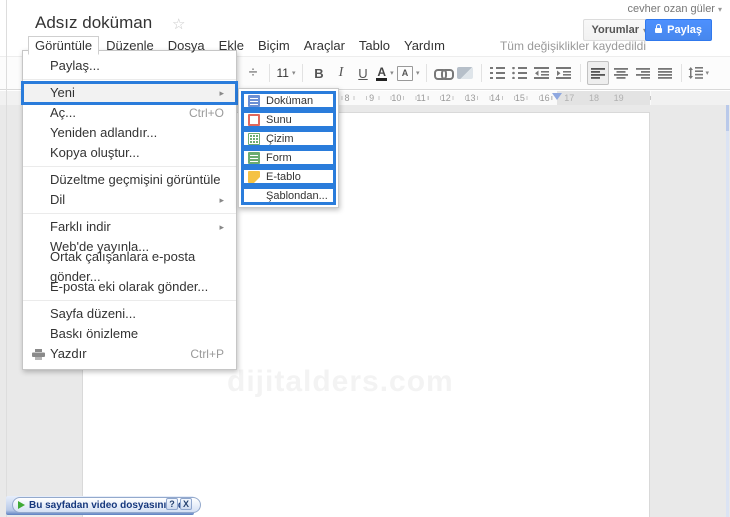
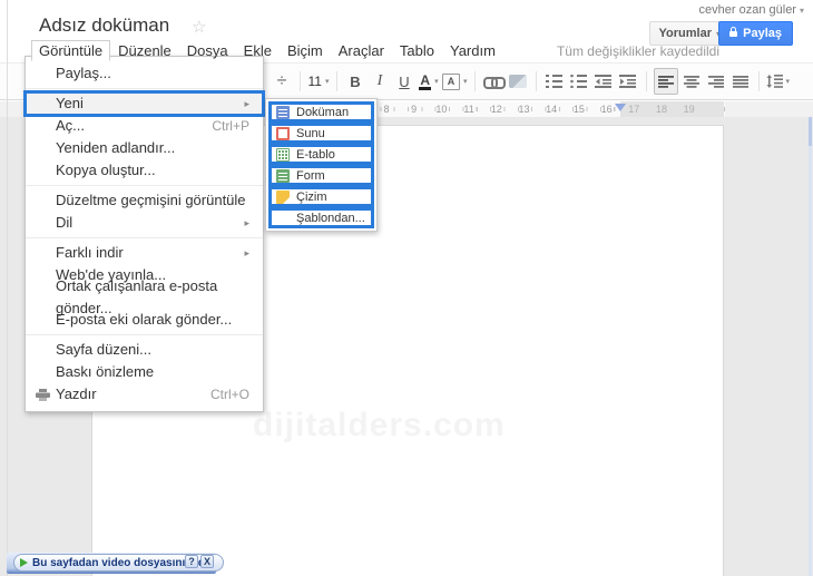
  cevher ozan güler ▾
  Adsız doküman
  ☆
  Yorumlar
  Paylaş
  Görüntüle
  Düzenle
  Dosya
  Ekle
  Biçim
  Araçlar
  Tablo
  Yardım
  Tüm değişiklikler kaydedildi
  ÷
  11
  B
  I
  U
  A
  A
  8
  9
  10
  11
  12
  13
  14
  15
  16
  17
  18
  19
  dijitalders.com
  Paylaş...
  Yeni
  ▸
  Aç...
- Ctrl+O
+ Ctrl+P
  Yeniden adlandır...
  Kopya oluştur...
  Düzeltme geçmişini görüntüle
  Dil
  ▸
  Farklı indir
  ▸
  Web'de yayınla...
  Ortak çalışanlara e-posta gönder...
  E-posta eki olarak gönder...
  Sayfa düzeni...
  Baskı önizleme
  Yazdır
- Ctrl+P
+ Ctrl+O
  Doküman
  Sunu
- Çizim
+ E-tablo
  Form
- E-tablo
+ Çizim
  Şablondan...
  Bu sayfadan video dosyasını
  ?
  X
